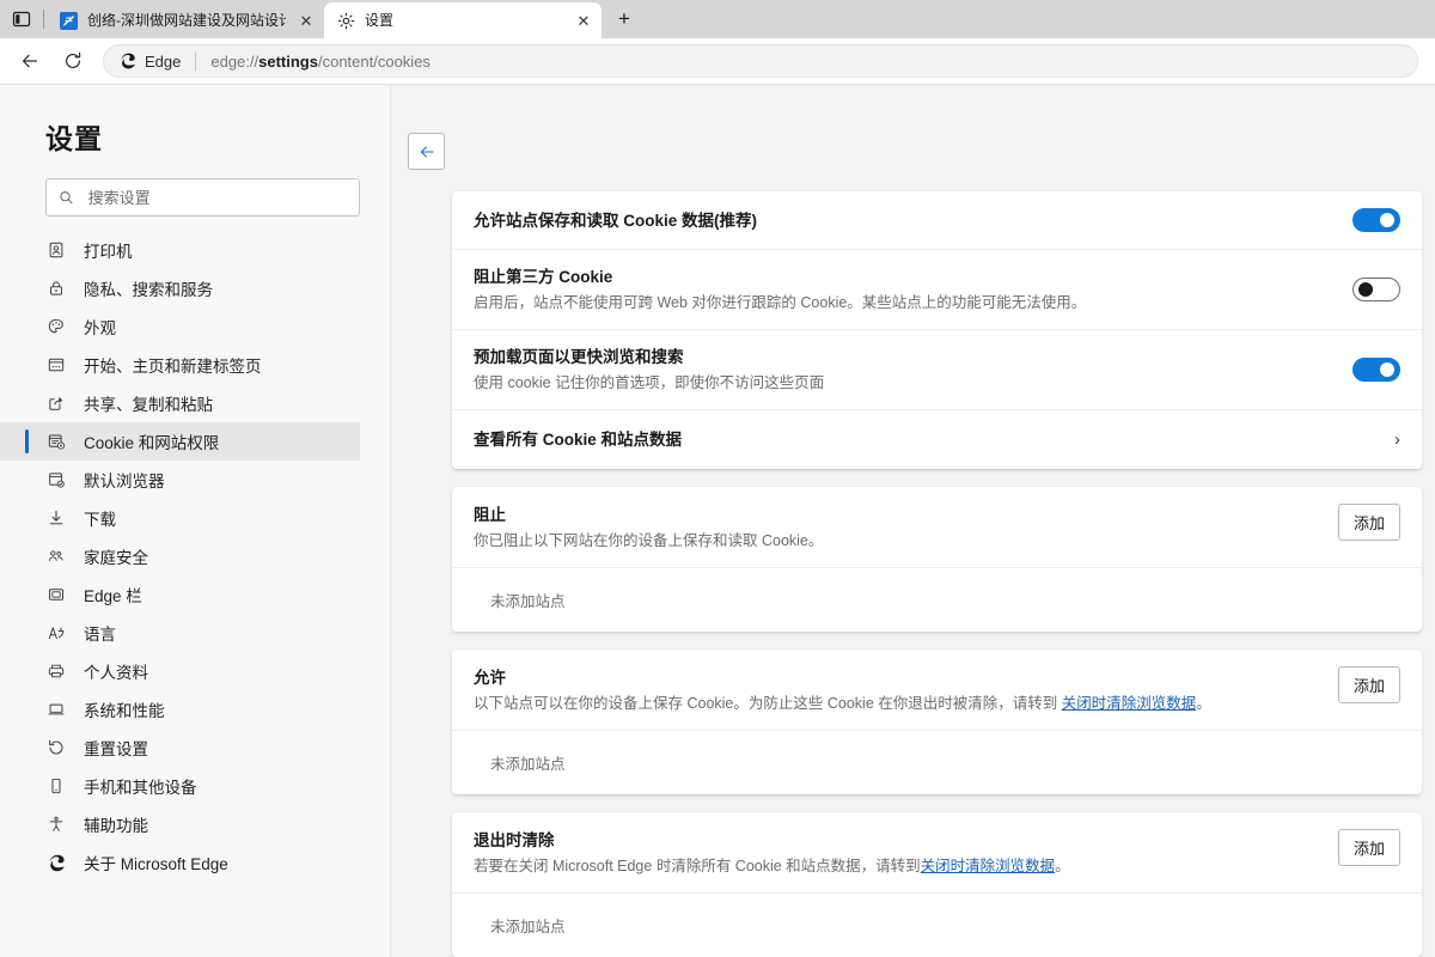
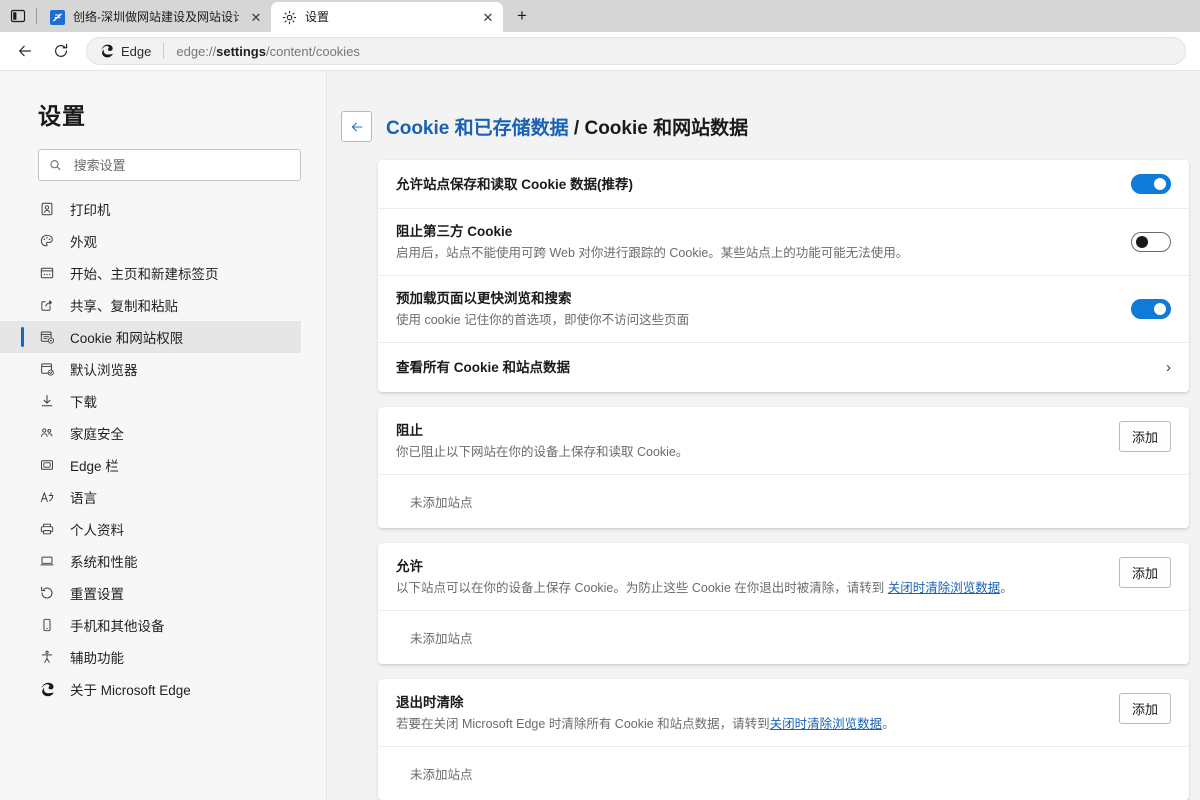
  创络-深圳做网站建设及网站设计
  ✕
  设置
  ✕
  +
  Edge
  edge://settings/content/cookies
  设置
  搜索设置
  打印机
- 隐私、搜索和服务
  外观
  开始、主页和新建标签页
  共享、复制和粘贴
  Cookie 和网站权限
  默认浏览器
  下载
  家庭安全
  Edge 栏
  语言
  个人资料
  系统和性能
  重置设置
  手机和其他设备
  辅助功能
  关于 Microsoft Edge
+ Cookie 和已存储数据 / Cookie 和网站数据
  允许站点保存和读取 Cookie 数据(推荐)
  阻止第三方 Cookie
  启用后，站点不能使用可跨 Web 对你进行跟踪的 Cookie。某些站点上的功能可能无法使用。
  预加载页面以更快浏览和搜索
  使用 cookie 记住你的首选项，即使你不访问这些页面
  查看所有 Cookie 和站点数据
  ›
  阻止
  你已阻止以下网站在你的设备上保存和读取 Cookie。
  添加
  未添加站点
  允许
  以下站点可以在你的设备上保存 Cookie。为防止这些 Cookie 在你退出时被清除，请转到 关闭时清除浏览数据。
  添加
  未添加站点
  退出时清除
  若要在关闭 Microsoft Edge 时清除所有 Cookie 和站点数据，请转到关闭时清除浏览数据。
  添加
  未添加站点
